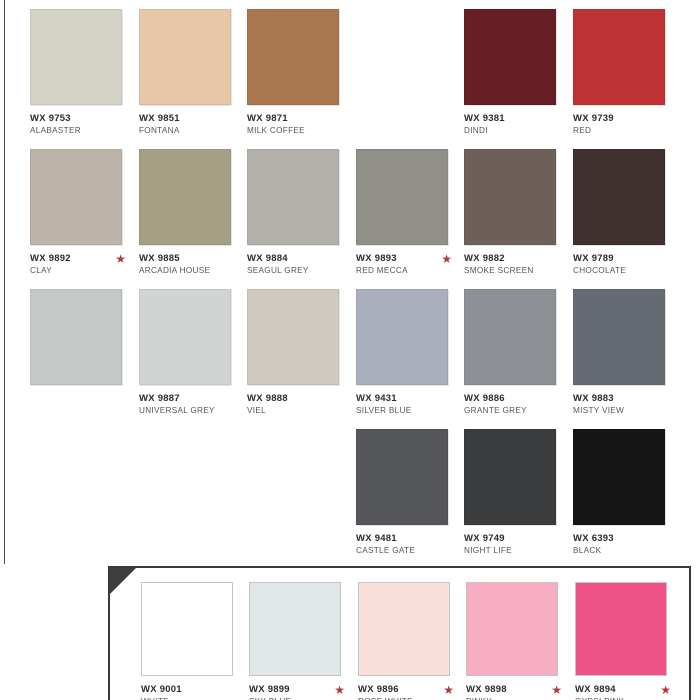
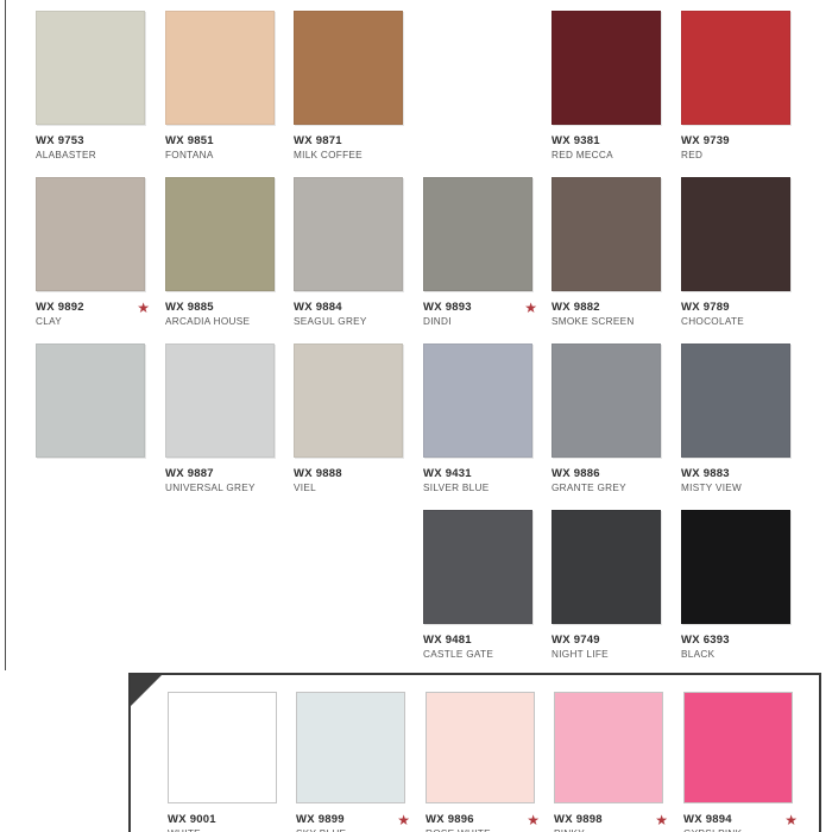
  WX 9753
  ALABASTER
  WX 9851
  FONTANA
  WX 9871
  MILK COFFEE
  WX 9381
- DINDI
+ RED MECCA
  WX 9739
  RED
  WX 9892
  CLAY
  ★
  WX 9885
  ARCADIA HOUSE
  WX 9884
  SEAGUL GREY
  WX 9893
- RED MECCA
+ DINDI
  ★
  WX 9882
  SMOKE SCREEN
  WX 9789
  CHOCOLATE
  WX 9887
  UNIVERSAL GREY
  WX 9888
  VIEL
  WX 9431
  SILVER BLUE
  WX 9886
  GRANTE GREY
  WX 9883
  MISTY VIEW
  WX 9481
  CASTLE GATE
  WX 9749
  NIGHT LIFE
  WX 6393
  BLACK
  WX 9001
  WX 9899
  ★
  WX 9896
  ★
  WX 9898
  ★
  WX 9894
  ★
